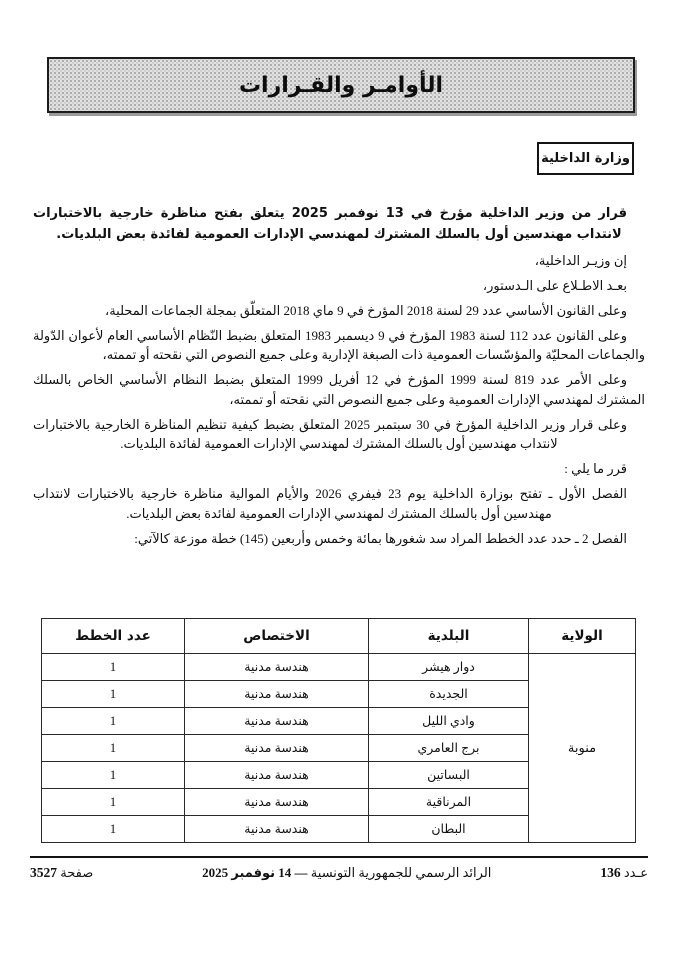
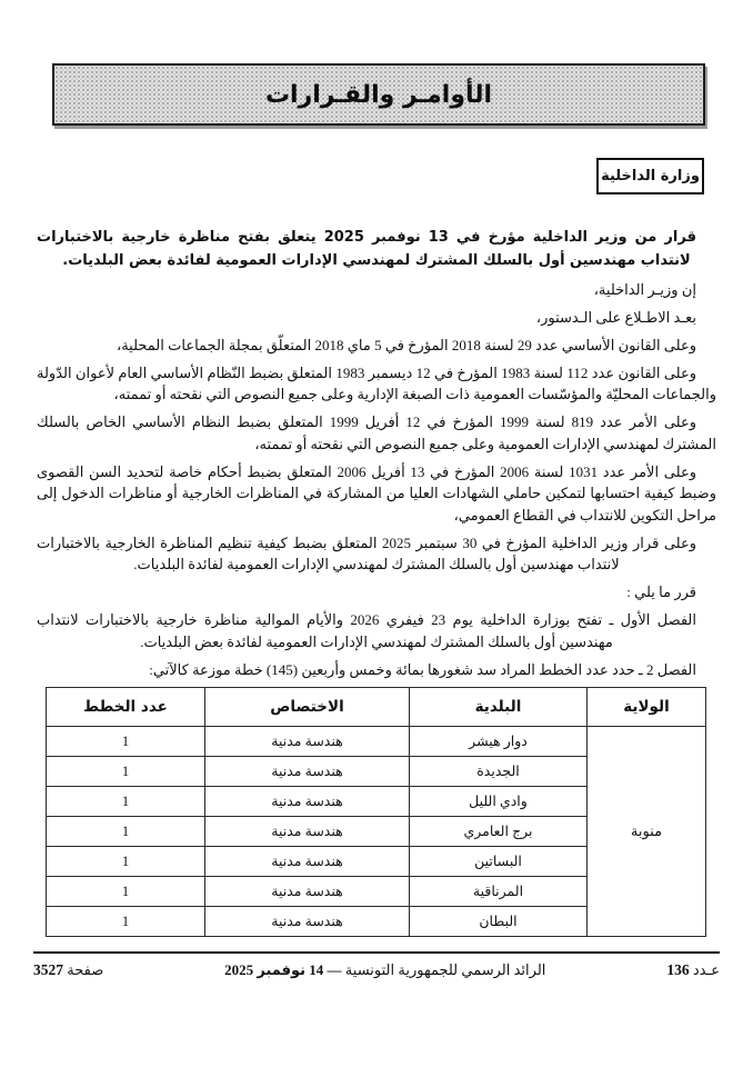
  الأوامـر والقـرارات
  وزارة الداخلية
  قرار من وزير الداخلية مؤرخ في 13 نوفمبر 2025 يتعلق بفتح مناظرة خارجية بالاختبارات لانتداب مهندسين أول بالسلك المشترك لمهندسي الإدارات العمومية لفائدة بعض البلديات.
  إن وزيـر الداخلية،
  بعـد الاطـلاع على الـدستور،
- وعلى القانون الأساسي عدد 29 لسنة 2018 المؤرخ في 9 ماي 2018 المتعلّق بمجلة الجماعات المحلية،
+ وعلى القانون الأساسي عدد 29 لسنة 2018 المؤرخ في 5 ماي 2018 المتعلّق بمجلة الجماعات المحلية،
- وعلى القانون عدد 112 لسنة 1983 المؤرخ في 9 ديسمبر 1983 المتعلق بضبط النّظام الأساسي العام لأعوان الدّولة والجماعات المحليّة والمؤسّسات العمومية ذات الصبغة الإدارية وعلى جميع النصوص التي نقحته أو تممته،
+ وعلى القانون عدد 112 لسنة 1983 المؤرخ في 12 ديسمبر 1983 المتعلق بضبط النّظام الأساسي العام لأعوان الدّولة والجماعات المحليّة والمؤسّسات العمومية ذات الصبغة الإدارية وعلى جميع النصوص التي نقحته أو تممته،
  وعلى الأمر عدد 819 لسنة 1999 المؤرخ في 12 أفريل 1999 المتعلق بضبط النظام الأساسي الخاص بالسلك المشترك لمهندسي الإدارات العمومية وعلى جميع النصوص التي نقحته أو تممته،
+ وعلى الأمر عدد 1031 لسنة 2006 المؤرخ في 13 أفريل 2006 المتعلق بضبط أحكام خاصة لتحديد السن القصوى وضبط كيفية احتسابها لتمكين حاملي الشهادات العليا من المشاركة في المناظرات الخارجية أو مناظرات الدخول إلى مراحل التكوين للانتداب في القطاع العمومي،
  وعلى قرار وزير الداخلية المؤرخ في 30 سبتمبر 2025 المتعلق بضبط كيفية تنظيم المناظرة الخارجية بالاختبارات لانتداب مهندسين أول بالسلك المشترك لمهندسي الإدارات العمومية لفائدة البلديات.
  قرر ما يلي :
  الفصل الأول ـ تفتح بوزارة الداخلية يوم 23 فيفري 2026 والأيام الموالية مناظرة خارجية بالاختبارات لانتداب مهندسين أول بالسلك المشترك لمهندسي الإدارات العمومية لفائدة بعض البلديات.
  الفصل 2 ـ حدد عدد الخطط المراد سد شغورها بمائة وخمس وأربعين (145) خطة موزعة كالآتي:
  الولاية	البلدية	الاختصاص	عدد الخطط
  منوبة	دوار هيشر	هندسة مدنية	1
  الجديدة	هندسة مدنية	1
  وادي الليل	هندسة مدنية	1
  برج العامري	هندسة مدنية	1
  البساتين	هندسة مدنية	1
  المرناقية	هندسة مدنية	1
  البطان	هندسة مدنية	1
  عـدد 136
  الرائد الرسمي للجمهورية التونسية — 14 نوفمبر 2025
  صفحة 3527
